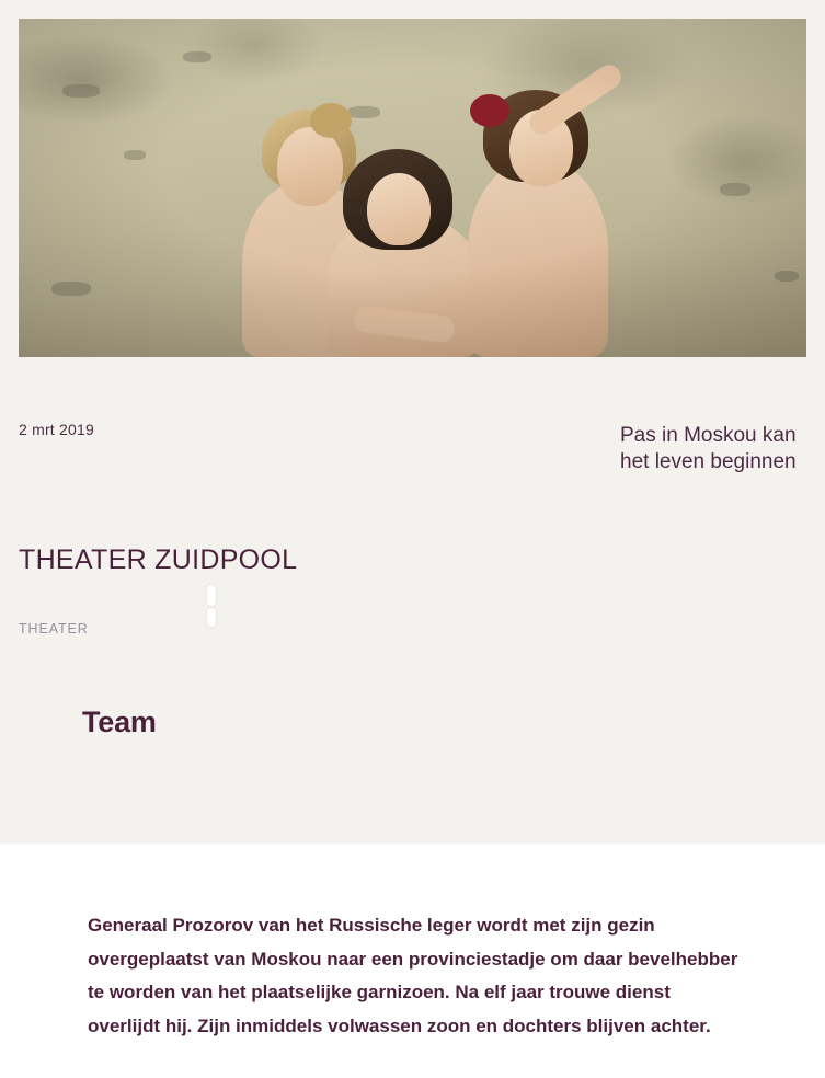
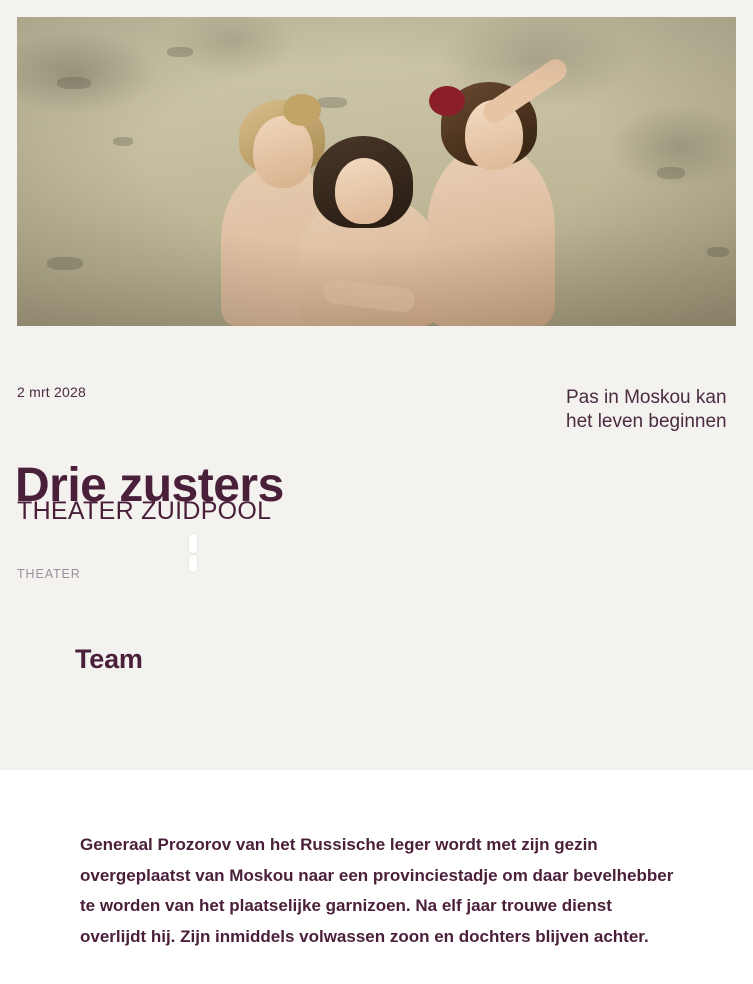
- 2 mrt 2019
+ 2 mrt 2028
  Pas in Moskou kan het leven beginnen
+ Drie zusters
  THEATER ZUIDPOOL
  THEATER
  Team
  Generaal Prozorov van het Russische leger wordt met zijn gezin overgeplaatst van Moskou naar een provinciestadje om daar bevelhebber te worden van het plaatselijke garnizoen. Na elf jaar trouwe dienst overlijdt hij. Zijn inmiddels volwassen zoon en dochters blijven achter.
